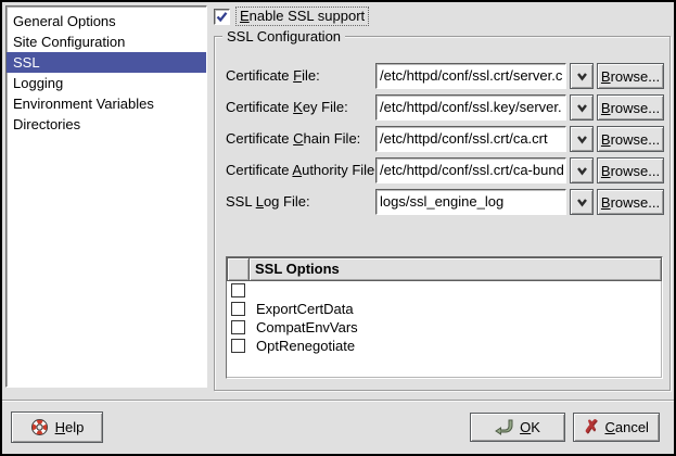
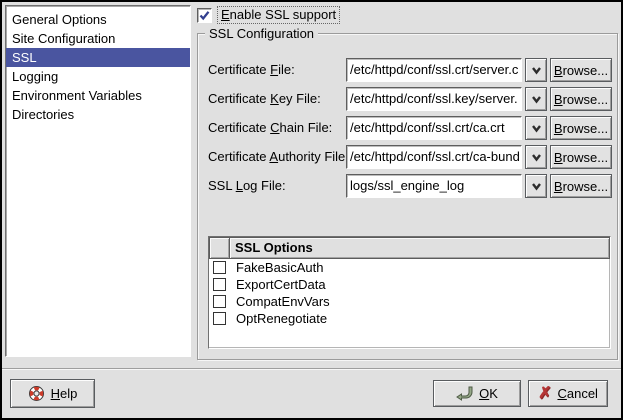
  General Options
  Site Configuration
  SSL
  Logging
  Environment Variables
  Directories
  Enable SSL support
  SSL Configuration
  Certificate File:
  /etc/httpd/conf/ssl.crt/server.c
  Browse...
  Certificate Key File:
  /etc/httpd/conf/ssl.key/server.
  Browse...
  Certificate Chain File:
  /etc/httpd/conf/ssl.crt/ca.crt
  Browse...
  Certificate Authority File
  /etc/httpd/conf/ssl.crt/ca-bund
  Browse...
  SSL Log File:
  logs/ssl_engine_log
  Browse...
  SSL Options
+ FakeBasicAuth
  ExportCertData
  CompatEnvVars
  OptRenegotiate
  Help
  OK
  ✗
  Cancel
